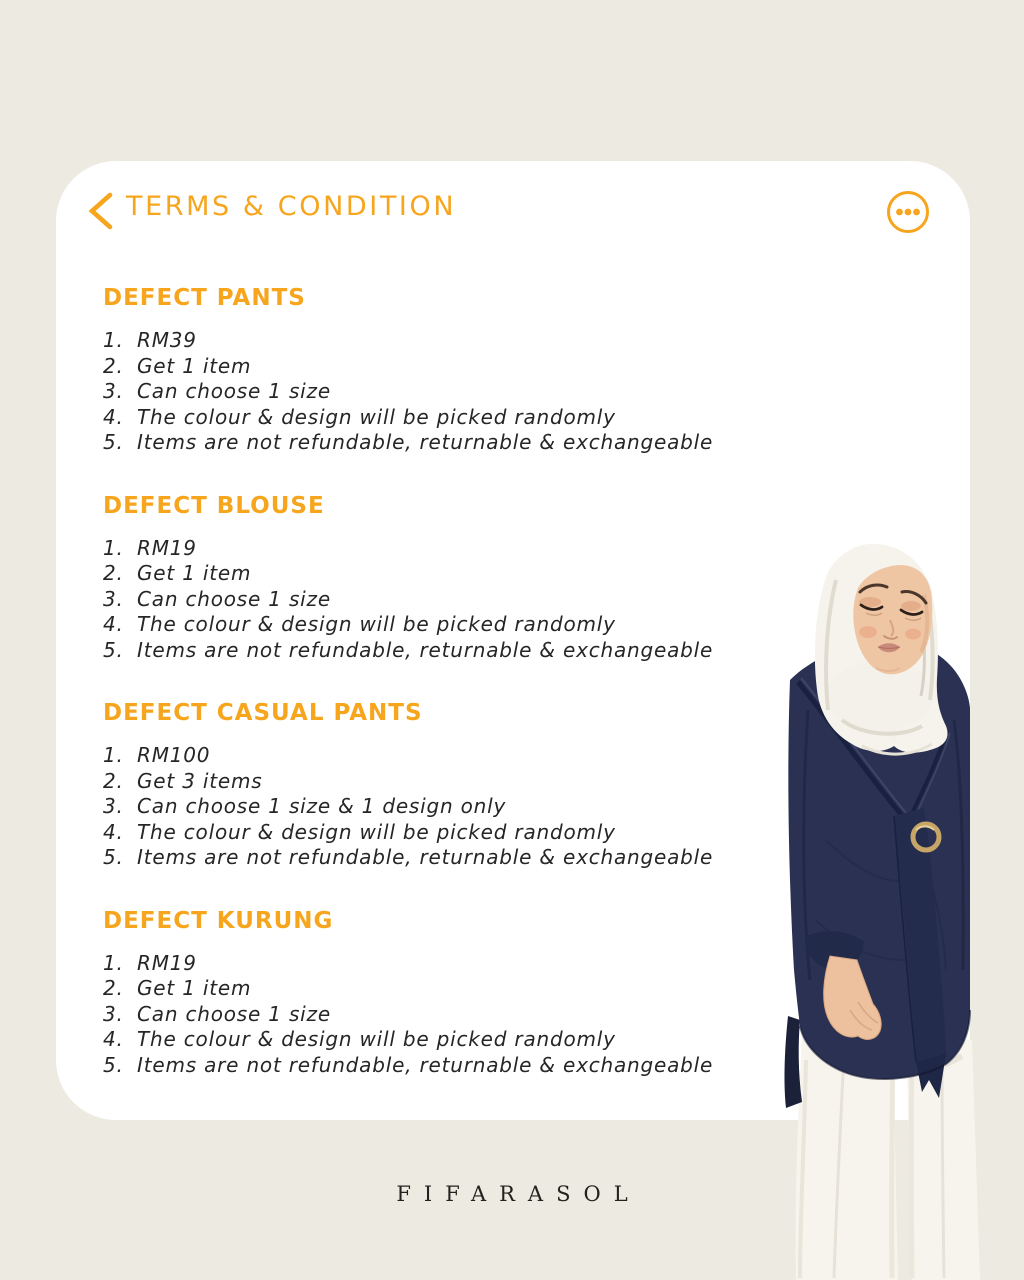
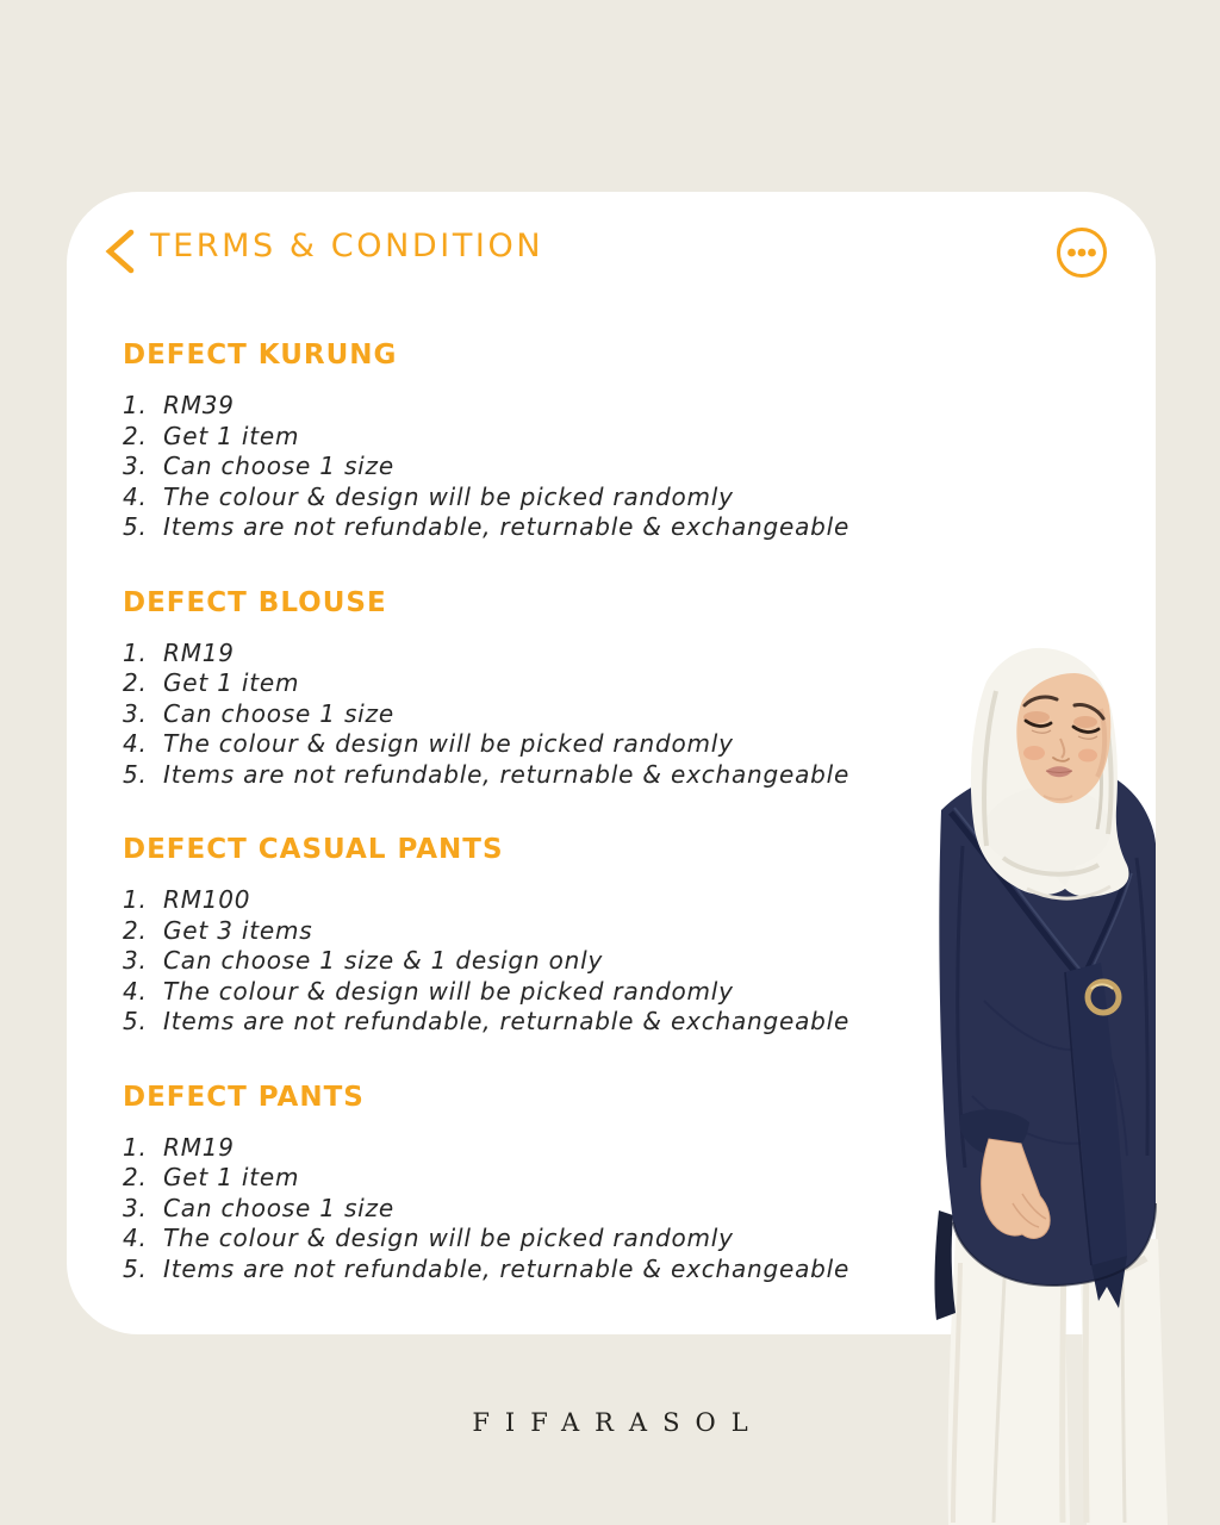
  TERMS & CONDITION
- DEFECT PANTS
+ DEFECT KURUNG
  1.
  RM39
  2.
  Get 1 item
  3.
  Can choose 1 size
  4.
  The colour & design will be picked randomly
  5.
  Items are not refundable, returnable & exchangeable
  DEFECT BLOUSE
  1.
  RM19
  2.
  Get 1 item
  3.
  Can choose 1 size
  4.
  The colour & design will be picked randomly
  5.
  Items are not refundable, returnable & exchangeable
  DEFECT CASUAL PANTS
  1.
  RM100
  2.
  Get 3 items
  3.
  Can choose 1 size & 1 design only
  4.
  The colour & design will be picked randomly
  5.
  Items are not refundable, returnable & exchangeable
- DEFECT KURUNG
+ DEFECT PANTS
  1.
  RM19
  2.
  Get 1 item
  3.
  Can choose 1 size
  4.
  The colour & design will be picked randomly
  5.
  Items are not refundable, returnable & exchangeable
  FIFARASOL
